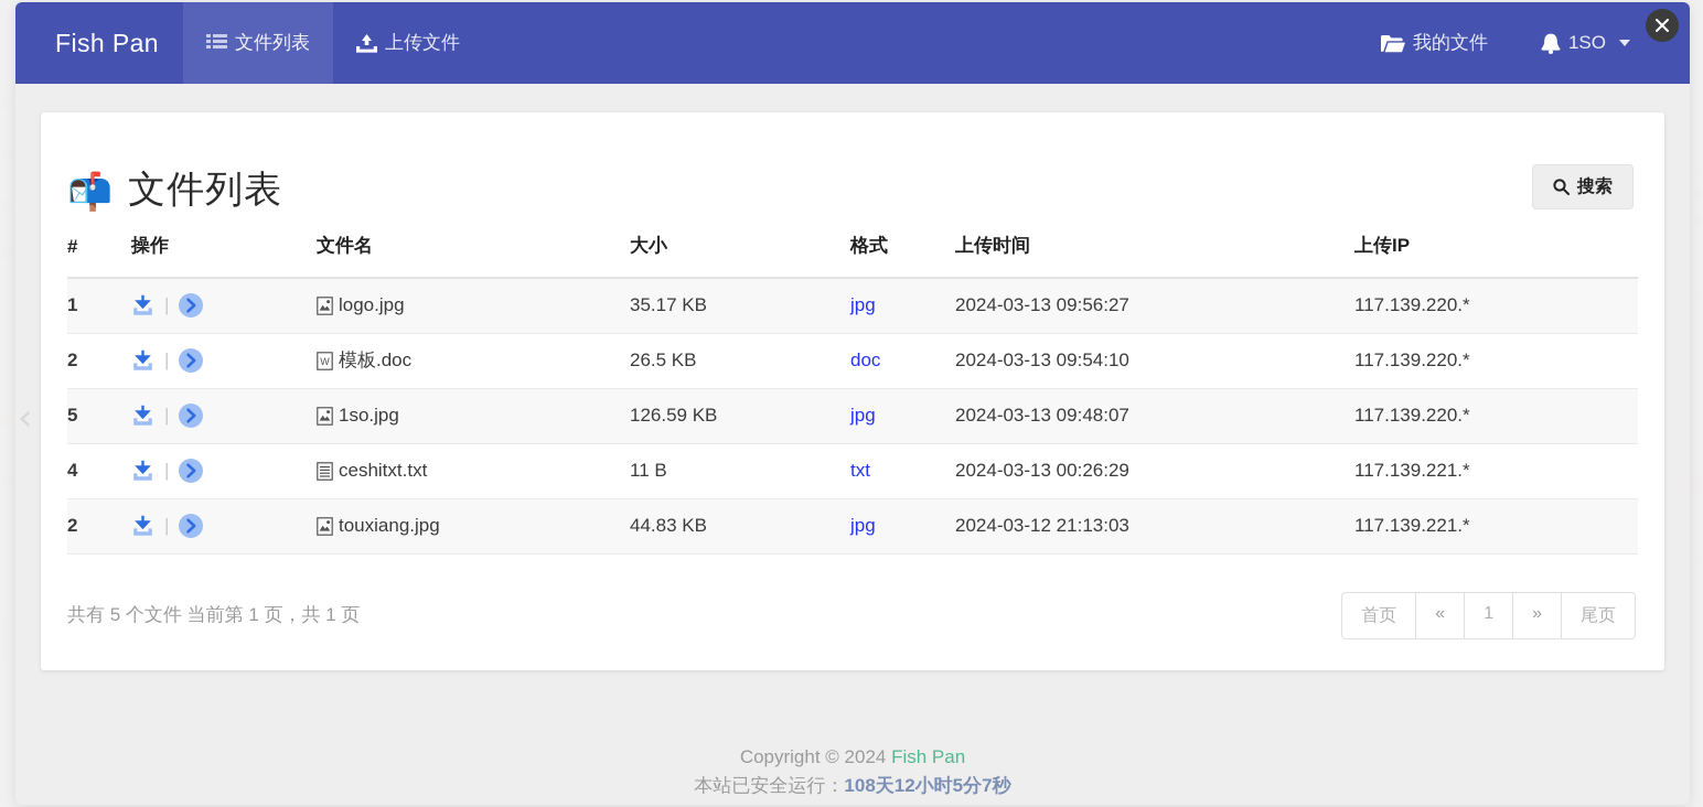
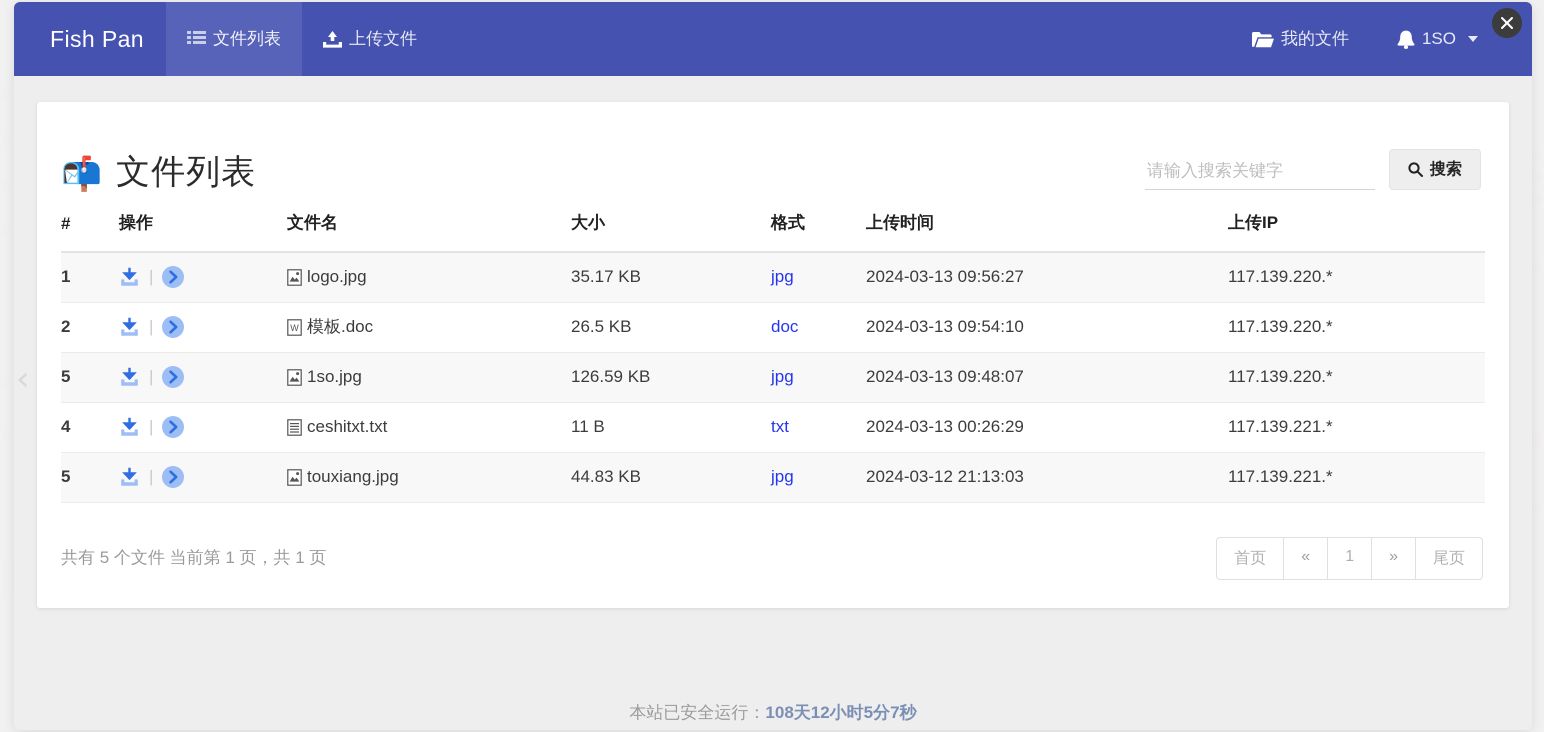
  Fish Pan
  文件列表
  上传文件
  我的文件
  1SO
  📬
  文件列表
+ 请输入搜索关键字
  搜索
  #	操作	文件名	大小	格式	上传时间	上传IP
  1	|	logo.jpg	35.17 KB	jpg	2024-03-13 09:56:27	117.139.220.*
  2	|	W 模板.doc	26.5 KB	doc	2024-03-13 09:54:10	117.139.220.*
  5	|	1so.jpg	126.59 KB	jpg	2024-03-13 09:48:07	117.139.220.*
  4	|	ceshitxt.txt	11 B	txt	2024-03-13 00:26:29	117.139.221.*
- 2	|	touxiang.jpg	44.83 KB	jpg	2024-03-12 21:13:03	117.139.221.*
+ 5	|	touxiang.jpg	44.83 KB	jpg	2024-03-12 21:13:03	117.139.221.*
  共有 5 个文件 当前第 1 页，共 1 页
  首页
  «
  1
  »
  尾页
- Copyright © 2024 Fish Pan
  本站已安全运行：108天12小时5分7秒
